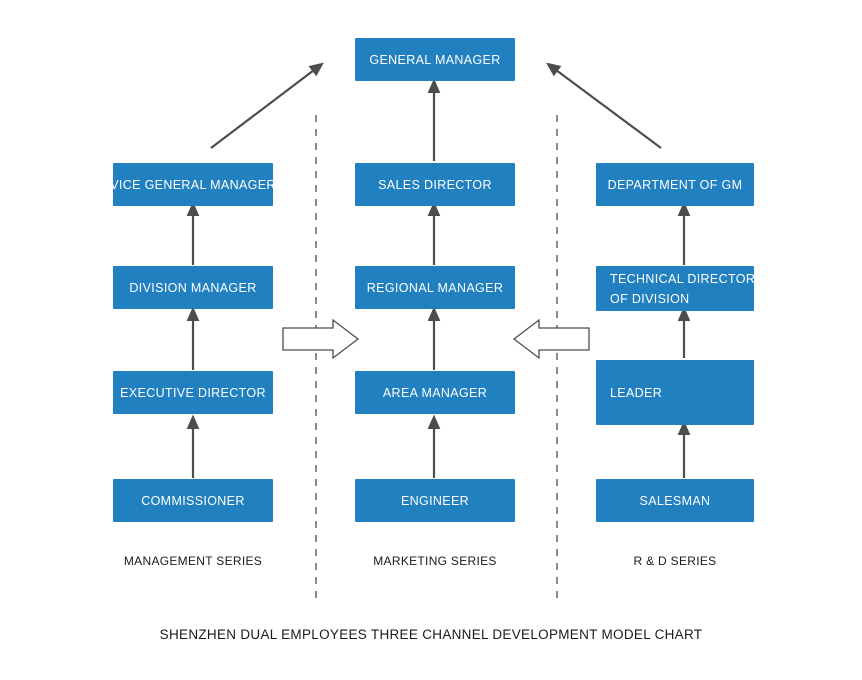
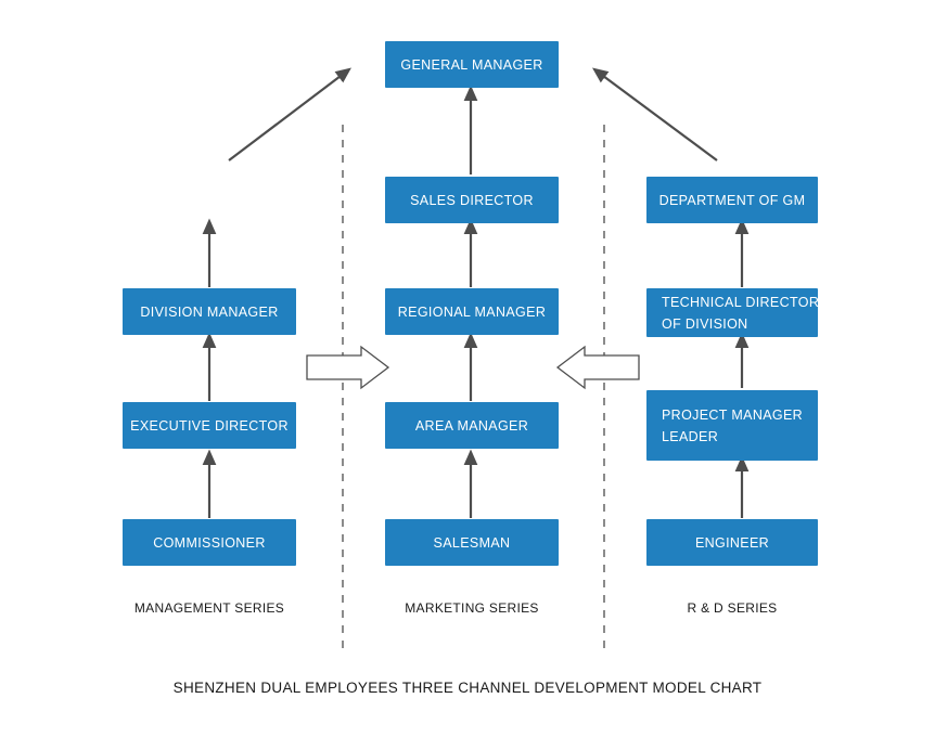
  GENERAL MANAGER
- VICE GENERAL MANAGER
  DIVISION MANAGER
  EXECUTIVE DIRECTOR
  COMMISSIONER
  SALES DIRECTOR
  REGIONAL MANAGER
  AREA MANAGER
- ENGINEER
+ SALESMAN
  DEPARTMENT OF GM
  TECHNICAL DIRECTOR
  OF DIVISION
+ PROJECT MANAGER
  LEADER
- SALESMAN
+ ENGINEER
  MANAGEMENT SERIES
  MARKETING SERIES
  R & D SERIES
  SHENZHEN DUAL EMPLOYEES THREE CHANNEL DEVELOPMENT MODEL CHART
